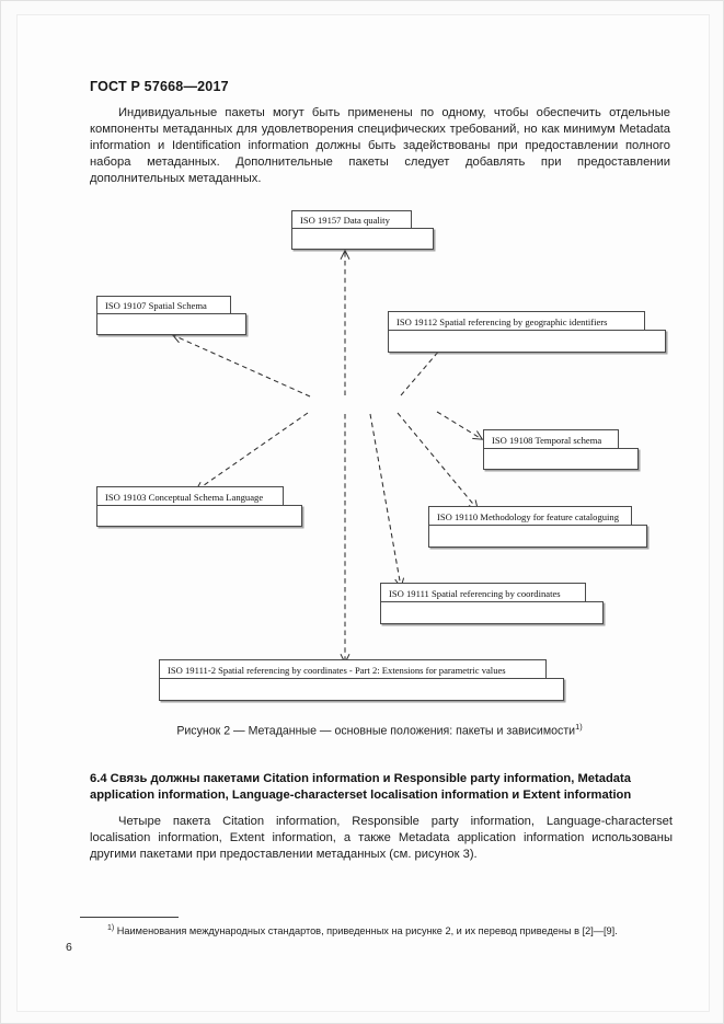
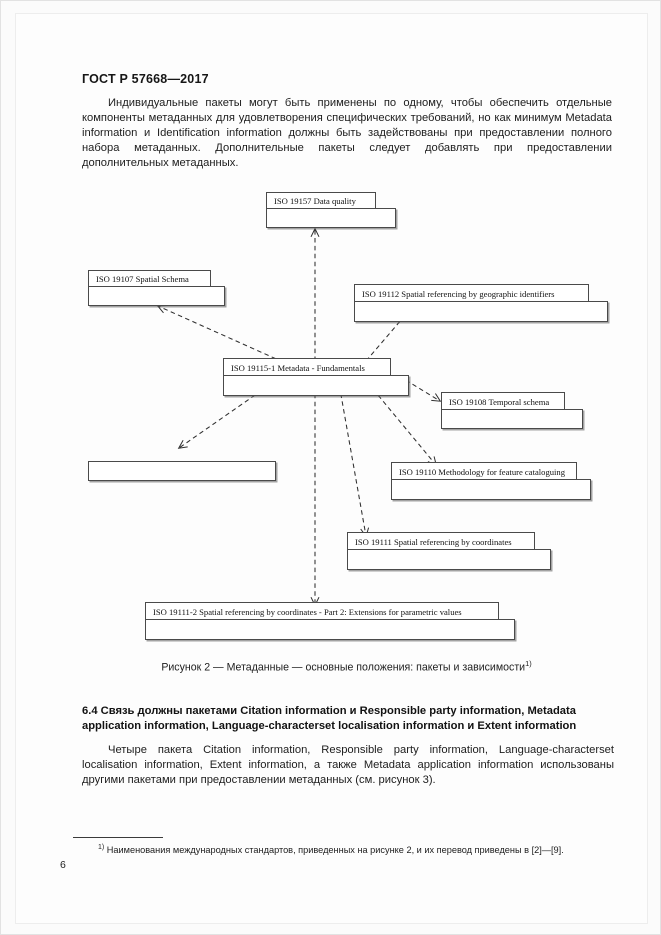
  ГОСТ Р 57668—2017
  Индивидуальные пакеты могут быть применены по одному, чтобы обеспечить отдельные компоненты метаданных для удовлетворения специфических требований, но как минимум Metadata information и Identification information должны быть задействованы при предоставлении полного набора метаданных. Дополнительные пакеты следует добавлять при предоставлении дополнительных метаданных.
  ISO 19157 Data quality
  ISO 19107 Spatial Schema
  ISO 19112 Spatial referencing by geographic identifiers
+ ISO 19115-1 Metadata - Fundamentals
  ISO 19108 Temporal schema
- ISO 19103 Conceptual Schema Language
  ISO 19110 Methodology for feature cataloguing
  ISO 19111 Spatial referencing by coordinates
  ISO 19111-2 Spatial referencing by coordinates - Part 2: Extensions for parametric values
  Рисунок 2 — Метаданные — основные положения: пакеты и зависимости1)
  6.4 Связь должны пакетами Citation information и Responsible party information, Metadata application information, Language-characterset localisation information и Extent information
  Четыре пакета Citation information, Responsible party information, Language-characterset localisation information, Extent information, а также Metadata application information использованы другими пакетами при предоставлении метаданных (см. рисунок 3).
  Наименования международных стандартов, приведенных на рисунке 2, и их перевод приведены в [2]—[9].
  6
